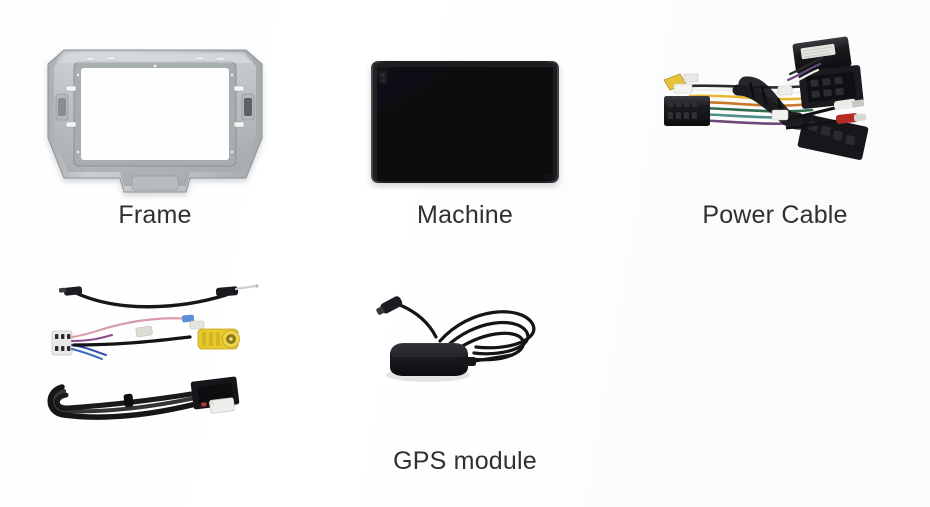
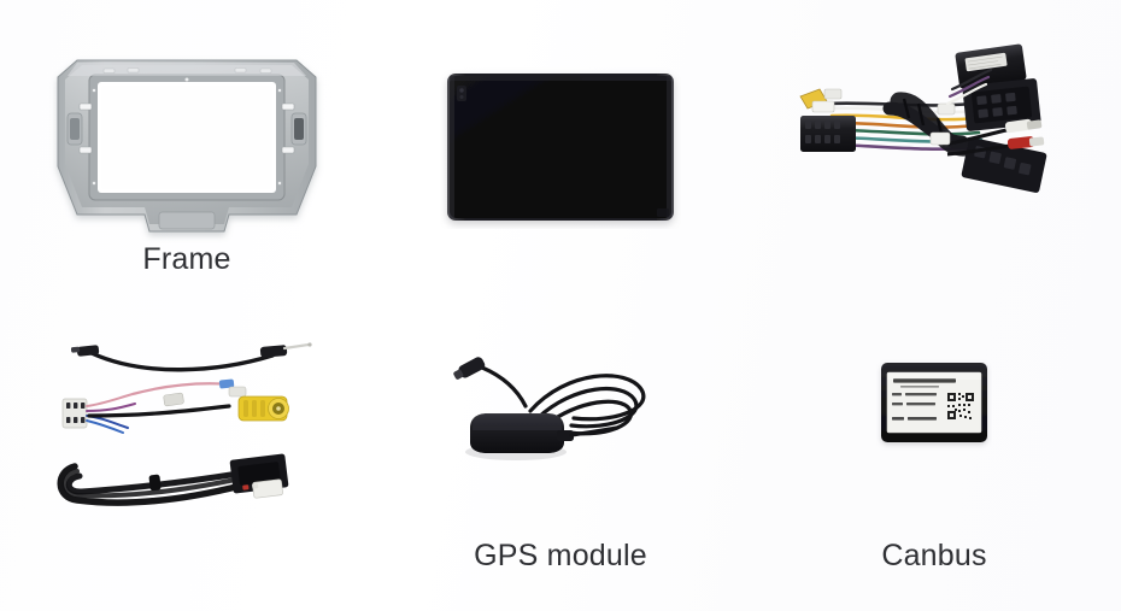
  Frame
- Machine
- Power Cable
  GPS module
+ Canbus
